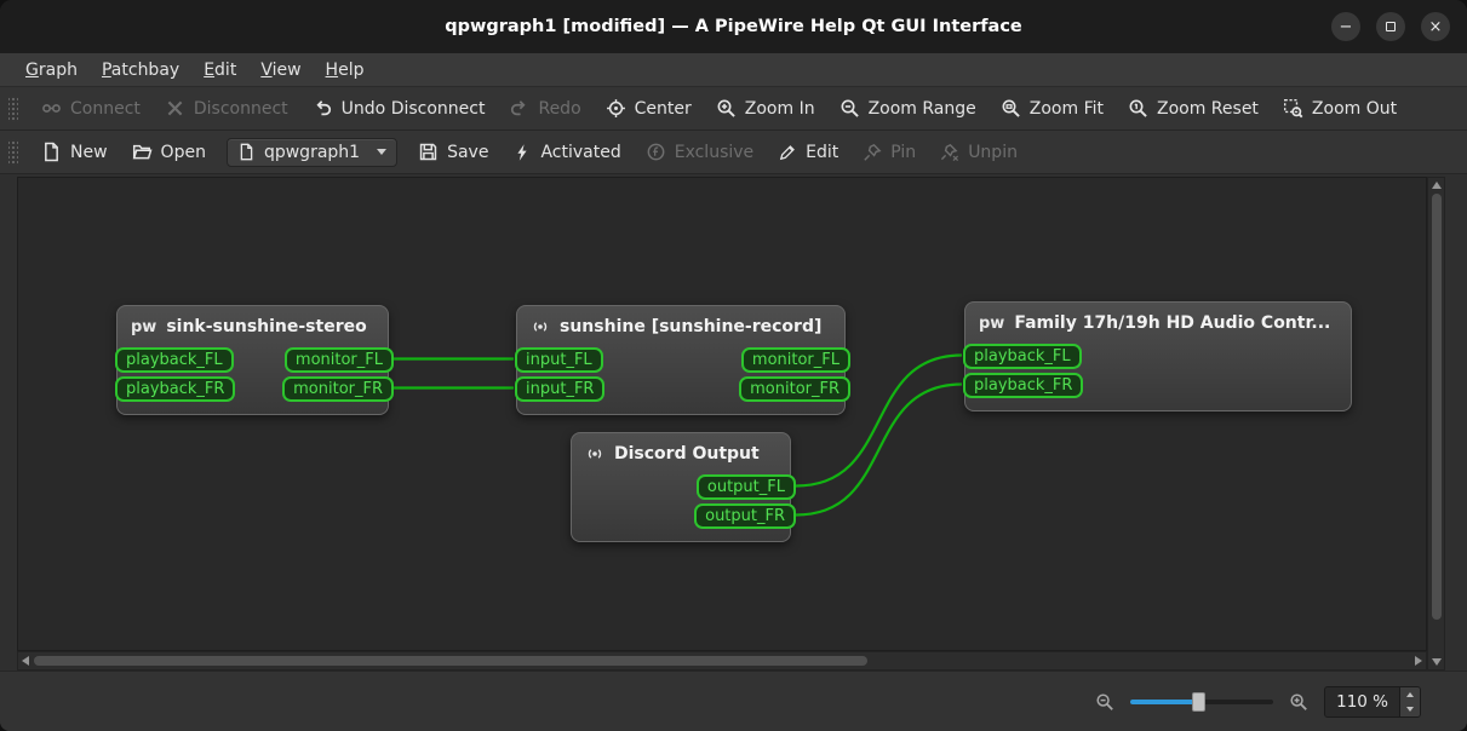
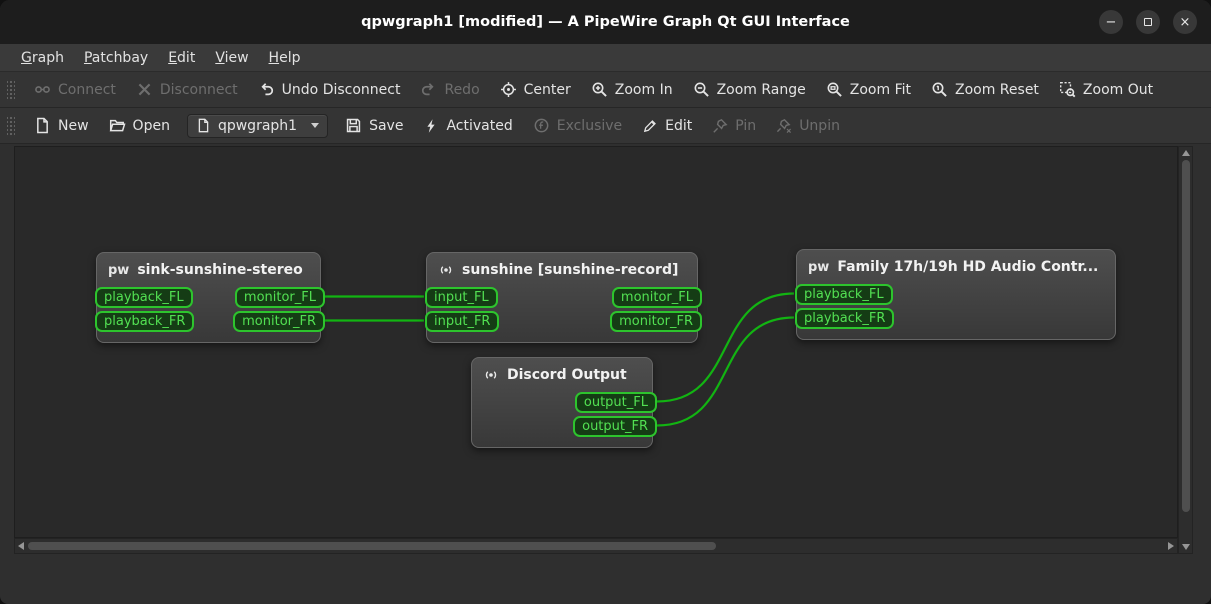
- qpwgraph1 [modified] — A PipeWire Help Qt GUI Interface
+ qpwgraph1 [modified] — A PipeWire Graph Qt GUI Interface
  −
  ×
  Graph
  Patchbay
  Edit
  View
  Help
  Connect
  Disconnect
  Undo Disconnect
  Redo
  Center
  Zoom In
  Zoom Range
  Zoom Fit
  Zoom Reset
  Zoom Out
  New
  Open
  qpwgraph1
  Save
  Activated
  Exclusive
  Edit
  Pin
  Unpin
  pw
  sink-sunshine-stereo
  playback_FL
  monitor_FL
  playback_FR
  monitor_FR
  sunshine [sunshine-record]
  input_FL
  monitor_FL
  input_FR
  monitor_FR
  pw
  Family 17h/19h HD Audio Contr...
  playback_FL
  playback_FR
  Discord Output
  output_FL
  output_FR
- 110 %
